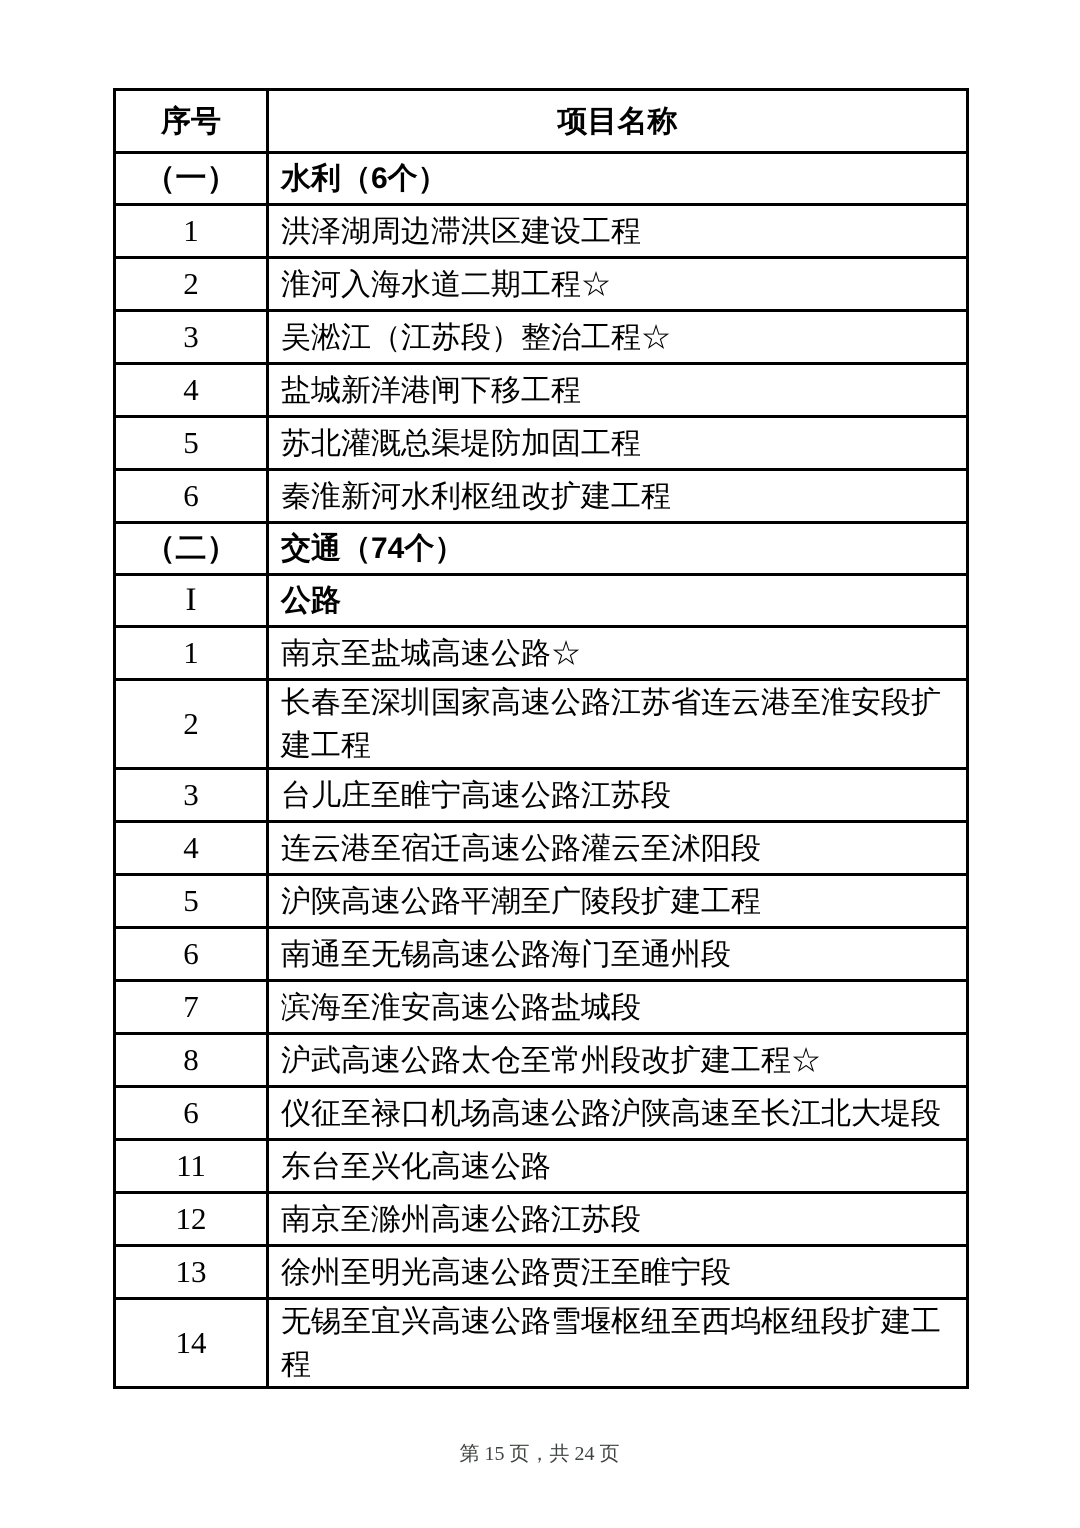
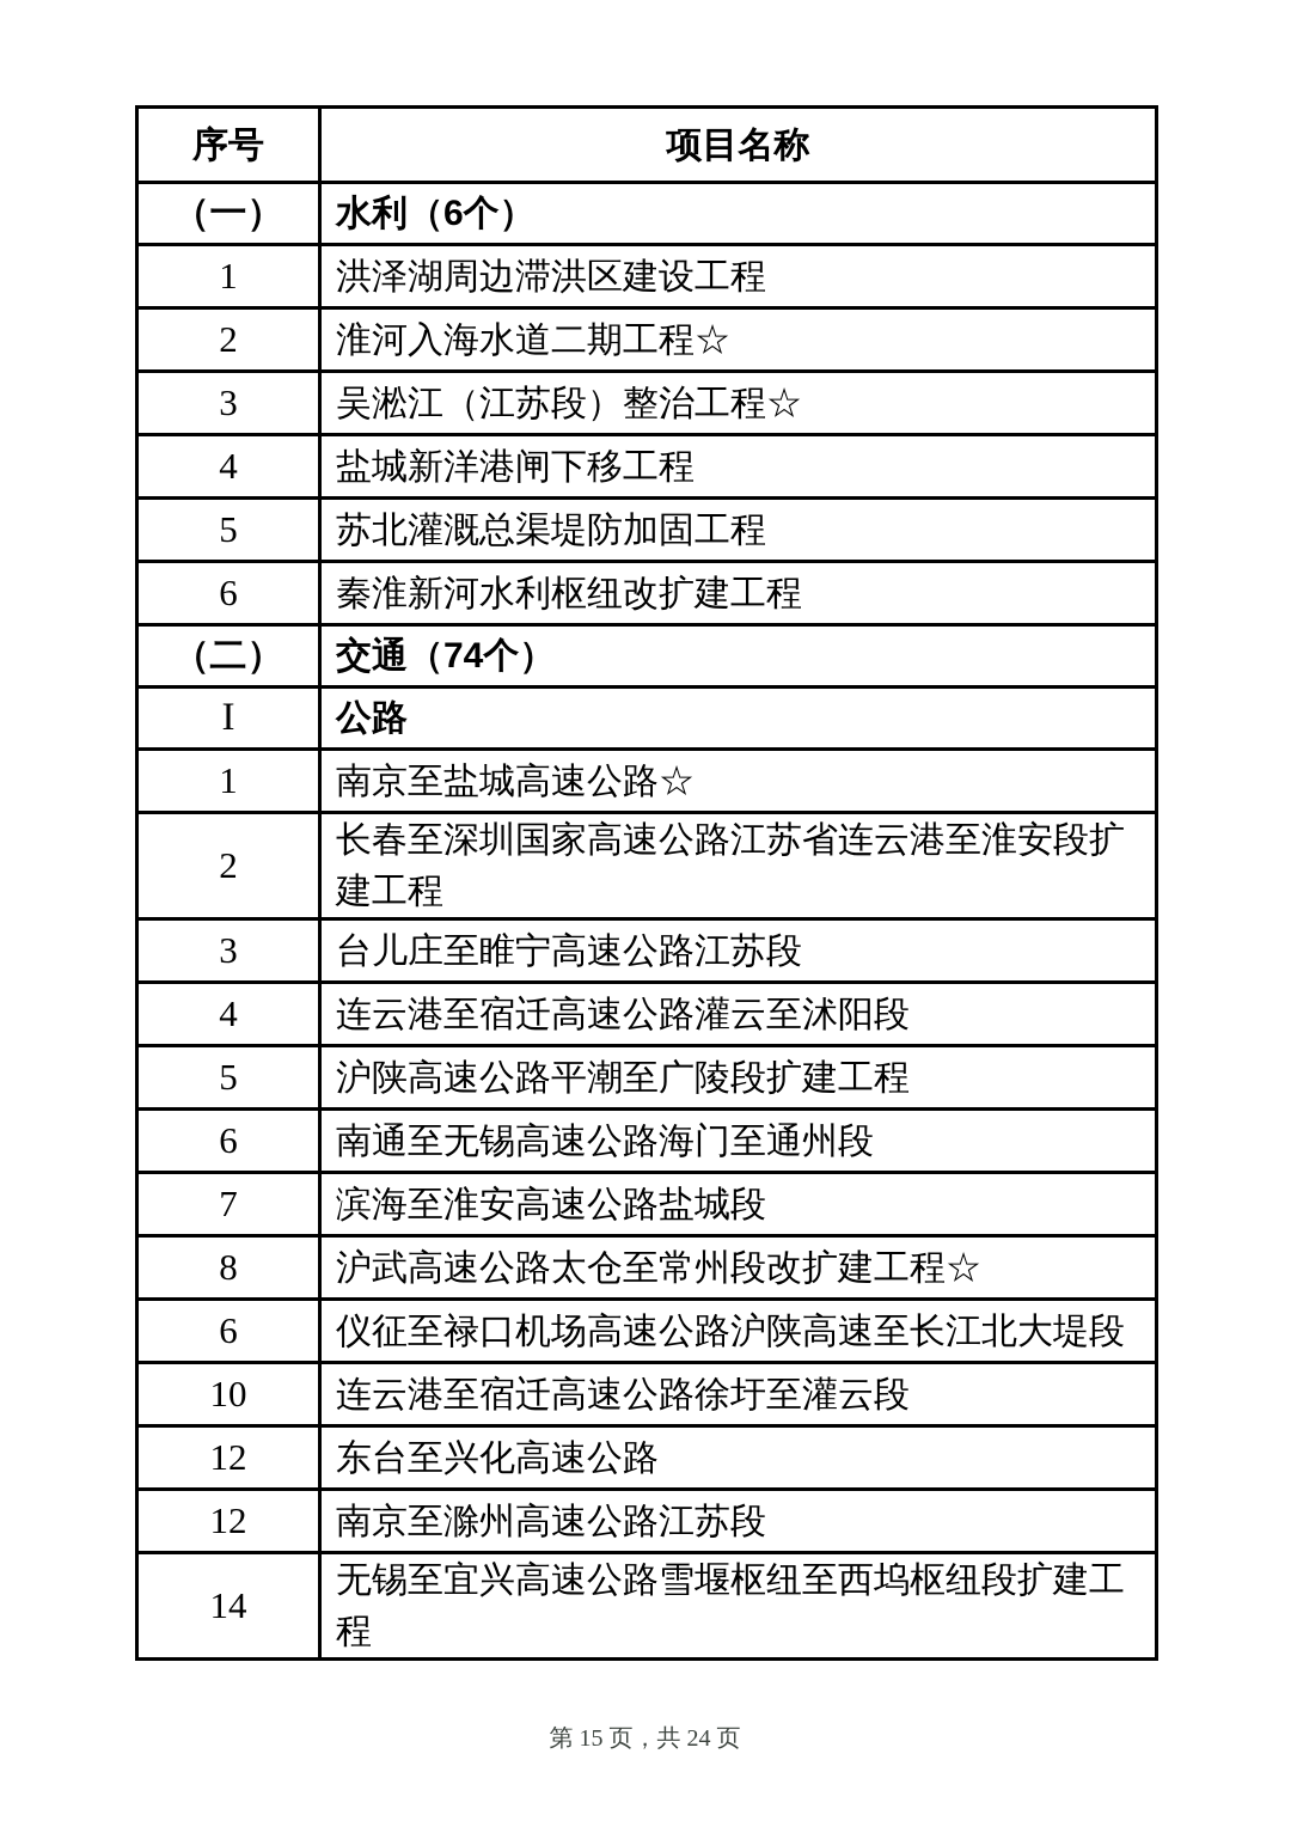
  序号	项目名称
  （一）	水利（6个）
  1	洪泽湖周边滞洪区建设工程
  2	淮河入海水道二期工程☆
  3	吴淞江（江苏段）整治工程☆
  4	盐城新洋港闸下移工程
  5	苏北灌溉总渠堤防加固工程
  6	秦淮新河水利枢纽改扩建工程
  （二）	交通（74个）
  I	公路
  1	南京至盐城高速公路☆
  2	长春至深圳国家高速公路江苏省连云港至淮安段扩建工程
  3	台儿庄至睢宁高速公路江苏段
  4	连云港至宿迁高速公路灌云至沭阳段
  5	沪陕高速公路平潮至广陵段扩建工程
  6	南通至无锡高速公路海门至通州段
  7	滨海至淮安高速公路盐城段
  8	沪武高速公路太仓至常州段改扩建工程☆
  6	仪征至禄口机场高速公路沪陕高速至长江北大堤段
+ 10	连云港至宿迁高速公路徐圩至灌云段
- 11	东台至兴化高速公路
+ 12	东台至兴化高速公路
  12	南京至滁州高速公路江苏段
- 13	徐州至明光高速公路贾汪至睢宁段
  14	无锡至宜兴高速公路雪堰枢纽至西坞枢纽段扩建工程
  第 15 页，共 24 页
